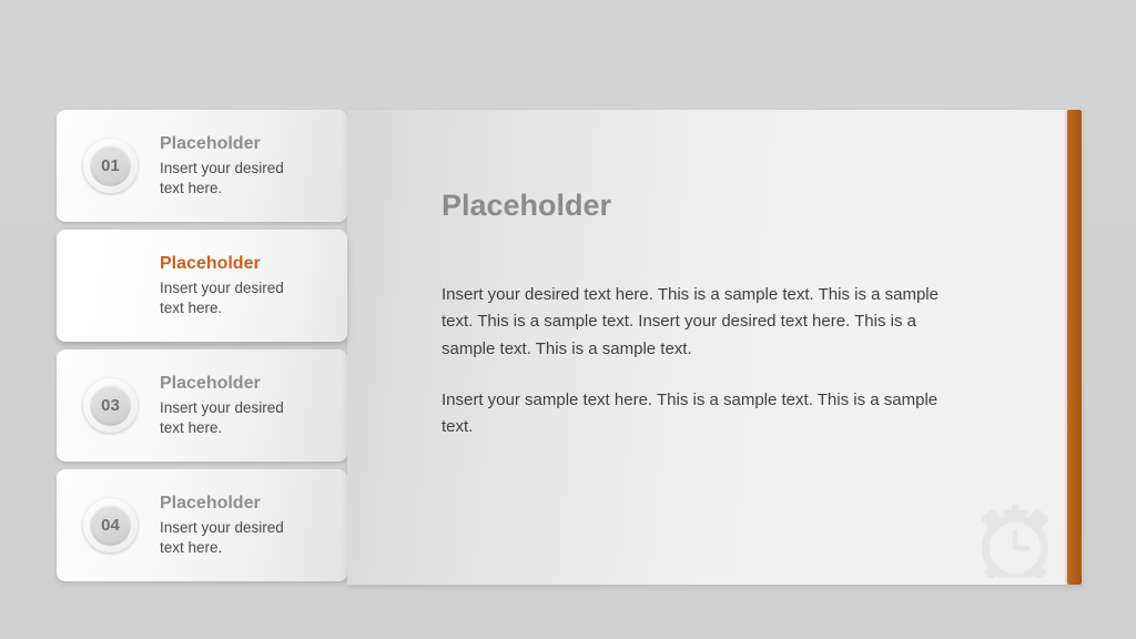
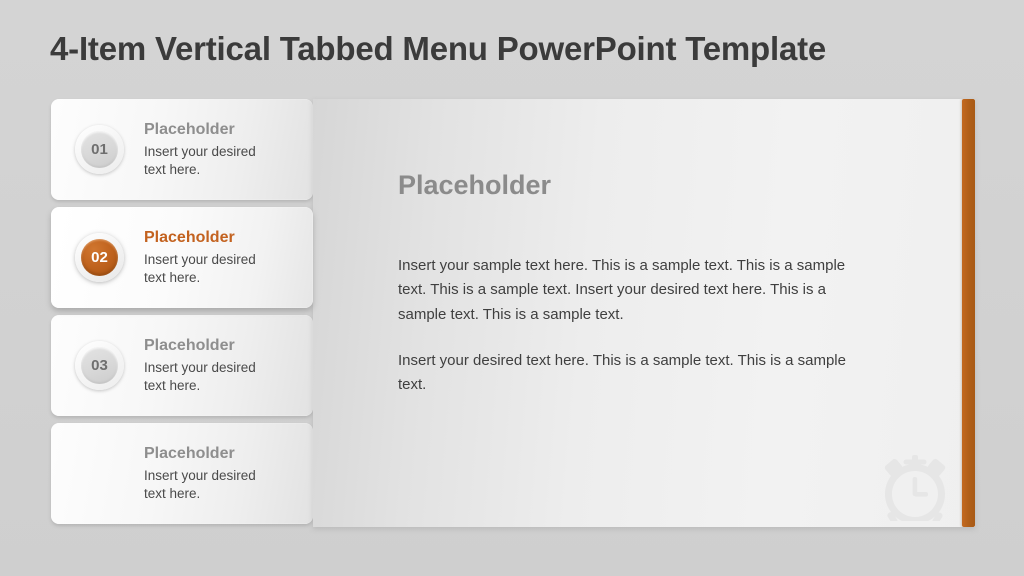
+ 4-Item Vertical Tabbed Menu PowerPoint Template
  01
  Placeholder
  Insert your desired text here.
+ 02
  Placeholder
  Insert your desired text here.
  03
  Placeholder
  Insert your desired text here.
- 04
  Placeholder
  Insert your desired text here.
  Placeholder
- Insert your desired text here. This is a sample text. This is a sample text. This is a sample text. Insert your desired text here. This is a sample text. This is a sample text.
+ Insert your sample text here. This is a sample text. This is a sample text. This is a sample text. Insert your desired text here. This is a sample text. This is a sample text.
- Insert your sample text here. This is a sample text. This is a sample text.
+ Insert your desired text here. This is a sample text. This is a sample text.
